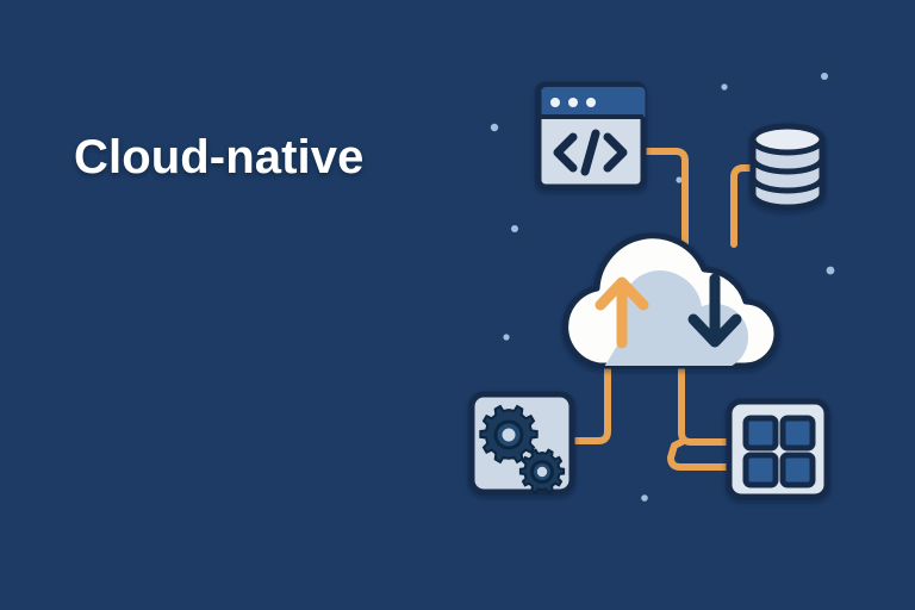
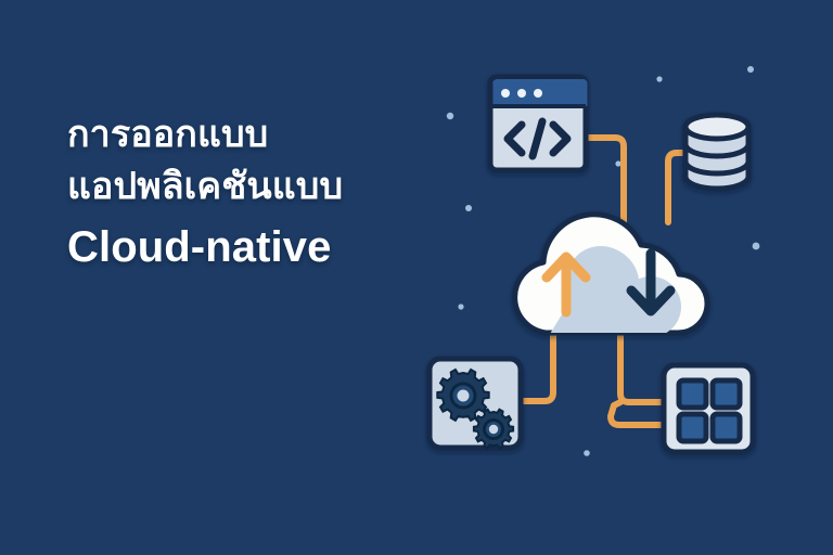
+ การออกแบบ
+ แอปพลิเคชันแบบ
  Cloud-native
